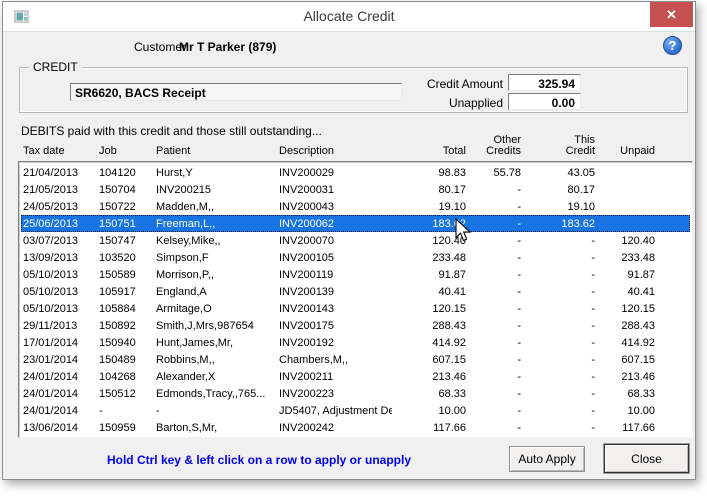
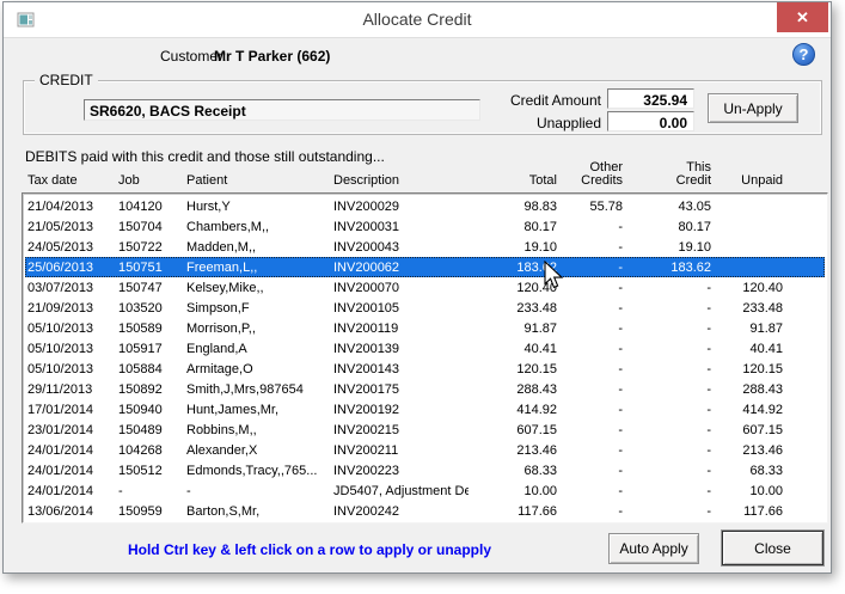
  Allocate Credit
  ✕
  Customer:
- Mr T Parker (879)
+ Mr T Parker (662)
  ?
  CREDIT
  SR6620, BACS Receipt
  Credit Amount
  325.94
  Unapplied
  0.00
+ Un-Apply
  DEBITS paid with this credit and those still outstanding...
  Tax date
  Job
  Patient
  Description
  Total
  Other
  Credits
  This
  Credit
  Unpaid
  21/04/2013
  104120
  Hurst,Y
  INV200029
  98.83
  55.78
  43.05
  21/05/2013
  150704
- INV200215
+ Chambers,M,,
  INV200031
  80.17
  -
  80.17
  24/05/2013
  150722
  Madden,M,,
  INV200043
  19.10
  -
  19.10
  25/06/2013
  150751
  Freeman,L,,
  INV200062
  183.2
  -
  183.62
  03/07/2013
  150747
  Kelsey,Mike,,
  INV200070
  120.40
  -
  -
  120.40
- 13/09/2013
+ 21/09/2013
  103520
  Simpson,F
  INV200105
  233.48
  -
  -
  233.48
  05/10/2013
  150589
  Morrison,P,,
  INV200119
  91.87
  -
  -
  91.87
  05/10/2013
  105917
  England,A
  INV200139
  40.41
  -
  -
  40.41
  05/10/2013
  105884
  Armitage,O
  INV200143
  120.15
  -
  -
  120.15
  29/11/2013
  150892
  Smith,J,Mrs,987654
  INV200175
  288.43
  -
  -
  288.43
  17/01/2014
  150940
  Hunt,James,Mr,
  INV200192
  414.92
  -
  -
  414.92
  23/01/2014
  150489
  Robbins,M,,
- Chambers,M,,
+ INV200215
  607.15
  -
  -
  607.15
  24/01/2014
  104268
  Alexander,X
  INV200211
  213.46
  -
  -
  213.46
  24/01/2014
  150512
  Edmonds,Tracy,,765...
  INV200223
  68.33
  -
  -
  68.33
  24/01/2014
  -
  -
  JD5407, Adjustment De
  10.00
  -
  -
  10.00
  13/06/2014
  150959
  Barton,S,Mr,
  INV200242
  117.66
  -
  -
  117.66
  Hold Ctrl key & left click on a row to apply or unapply
  Auto Apply
  Close
